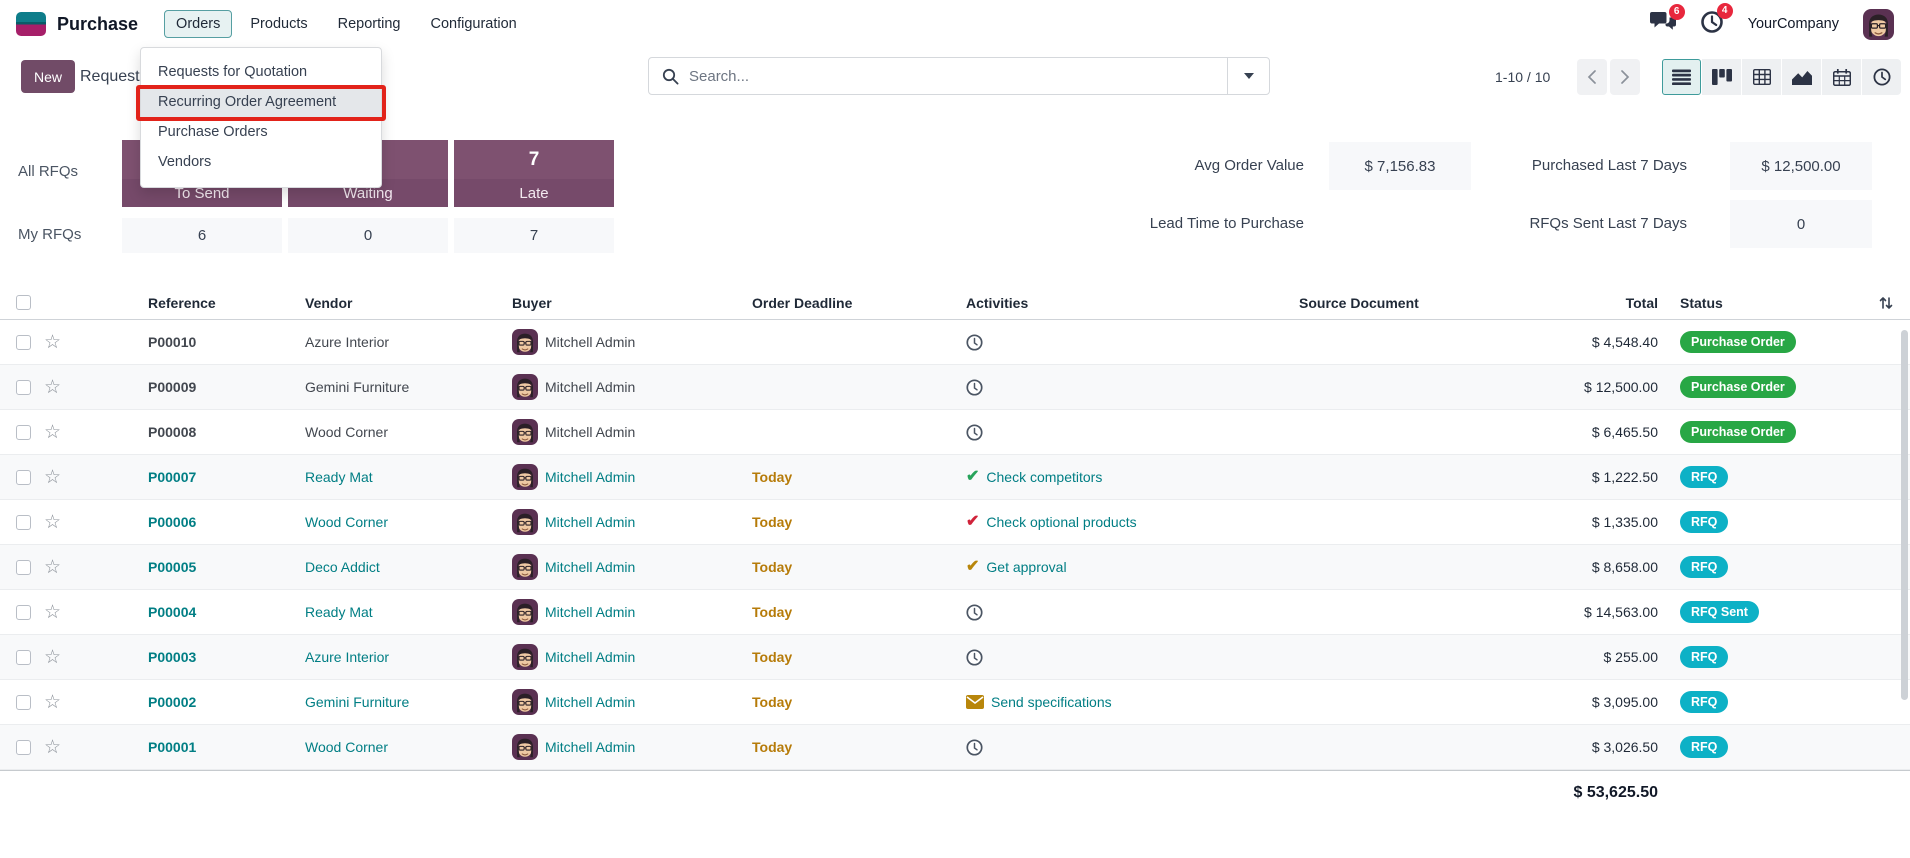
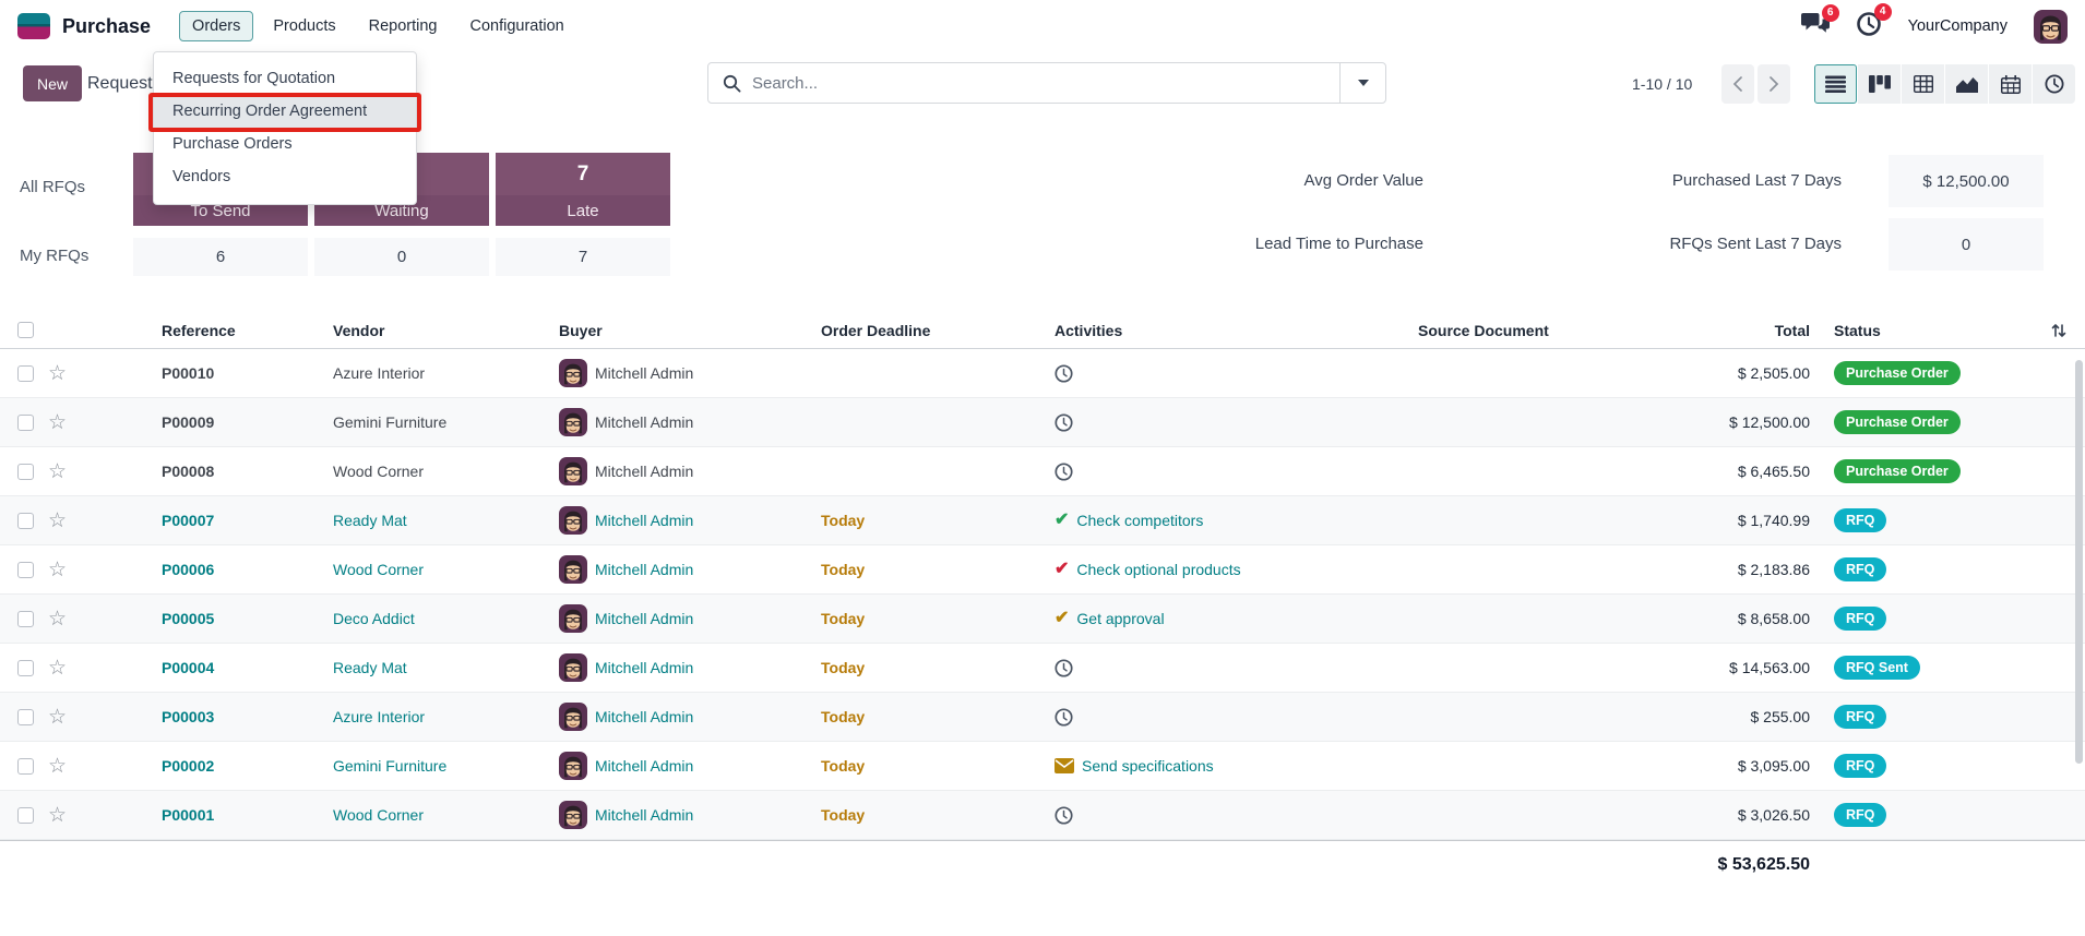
  Purchase
  Orders
  Products
  Reporting
  Configuration
  6
  4
  YourCompany
  New
  Search...
  1-10 / 10
  All RFQs
  My RFQs
  To Send
  Waiting
  7
  Late
  6
  0
  7
  Avg Order Value
- $ 7,156.83
  Purchased Last 7 Days
  $ 12,500.00
  Lead Time to Purchase
  RFQs Sent Last 7 Days
  0
  Reference
  Vendor
  Buyer
  Order Deadline
  Activities
  Source Document
  Total
  Status
  ☆
  P00010
  Azure Interior
  Mitchell Admin
- $ 4,548.40
+ $ 2,505.00
  Purchase Order
  ☆
  P00009
  Gemini Furniture
  Mitchell Admin
  $ 12,500.00
  Purchase Order
  ☆
  P00008
  Wood Corner
  Mitchell Admin
  $ 6,465.50
  Purchase Order
  ☆
  P00007
  Ready Mat
  Mitchell Admin
  Today
  ✔
  Check competitors
- $ 1,222.50
+ $ 1,740.99
  RFQ
  ☆
  P00006
  Wood Corner
  Mitchell Admin
  Today
  ✔
  Check optional products
- $ 1,335.00
+ $ 2,183.86
  RFQ
  ☆
  P00005
  Deco Addict
  Mitchell Admin
  Today
  ✔
  Get approval
  $ 8,658.00
  RFQ
  ☆
  P00004
  Ready Mat
  Mitchell Admin
  Today
  $ 14,563.00
  RFQ Sent
  ☆
  P00003
  Azure Interior
  Mitchell Admin
  Today
  $ 255.00
  RFQ
  ☆
  P00002
  Gemini Furniture
  Mitchell Admin
  Today
  Send specifications
  $ 3,095.00
  RFQ
  ☆
  P00001
  Wood Corner
  Mitchell Admin
  Today
  $ 3,026.50
  RFQ
  $ 53,625.50
  Requests for Quotation
  Recurring Order Agreement
  Purchase Orders
  Vendors
